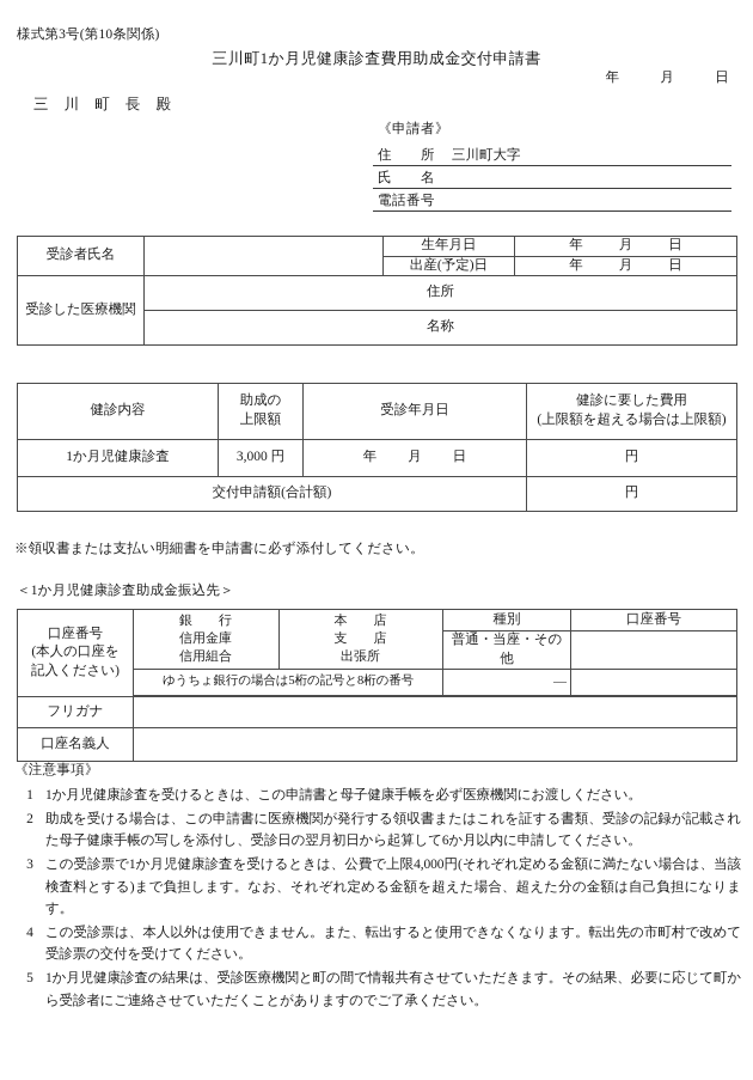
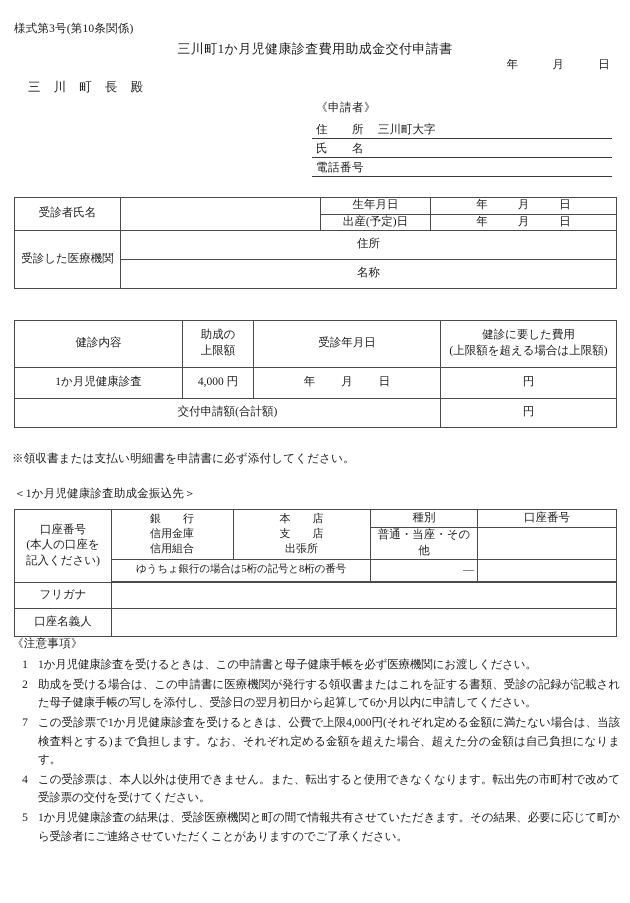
  様式第3号(第10条関係)
  三川町1か月児健康診査費用助成金交付申請書
  年 月 日
  三 川 町 長 殿
  《申請者》
  住 所
  三川町大字
  氏 名
  電話番号
  受診者氏名		生年月日	年 月 日
  出産(予定)日	年 月 日
  受診した医療機関	住所
  名称
  健診内容	助成の 上限額	受診年月日	健診に要した費用 (上限額を超える場合は上限額)
- 1か月児健康診査	3,000 円	年 月 日	円
+ 1か月児健康診査	4,000 円	年 月 日	円
  交付申請額(合計額)	円
  ※領収書または支払い明細書を申請書に必ず添付してください。
  ＜1か月児健康診査助成金振込先＞
  口座番号 (本人の口座を 記入ください)	銀 行 信用金庫 信用組合	本 店 支 店 出張所	種別	口座番号
  普通・当座・その他
  ゆうちょ銀行の場合は5桁の記号と8桁の番号	—
  フリガナ
  口座名義人
  《注意事項》
  1
  1か月児健康診査を受けるときは、この申請書と母子健康手帳を必ず医療機関にお渡しください。
  2
  助成を受ける場合は、この申請書に医療機関が発行する領収書またはこれを証する書類、受診の記録が記載された母子健康手帳の写しを添付し、受診日の翌月初日から起算して6か月以内に申請してください。
- 3
+ 7
  この受診票で1か月児健康診査を受けるときは、公費で上限4,000円(それぞれ定める金額に満たない場合は、当該検査料とする)まで負担します。なお、それぞれ定める金額を超えた場合、超えた分の金額は自己負担になります。
  4
  この受診票は、本人以外は使用できません。また、転出すると使用できなくなります。転出先の市町村で改めて受診票の交付を受けてください。
  5
  1か月児健康診査の結果は、受診医療機関と町の間で情報共有させていただきます。その結果、必要に応じて町から受診者にご連絡させていただくことがありますのでご了承ください。
